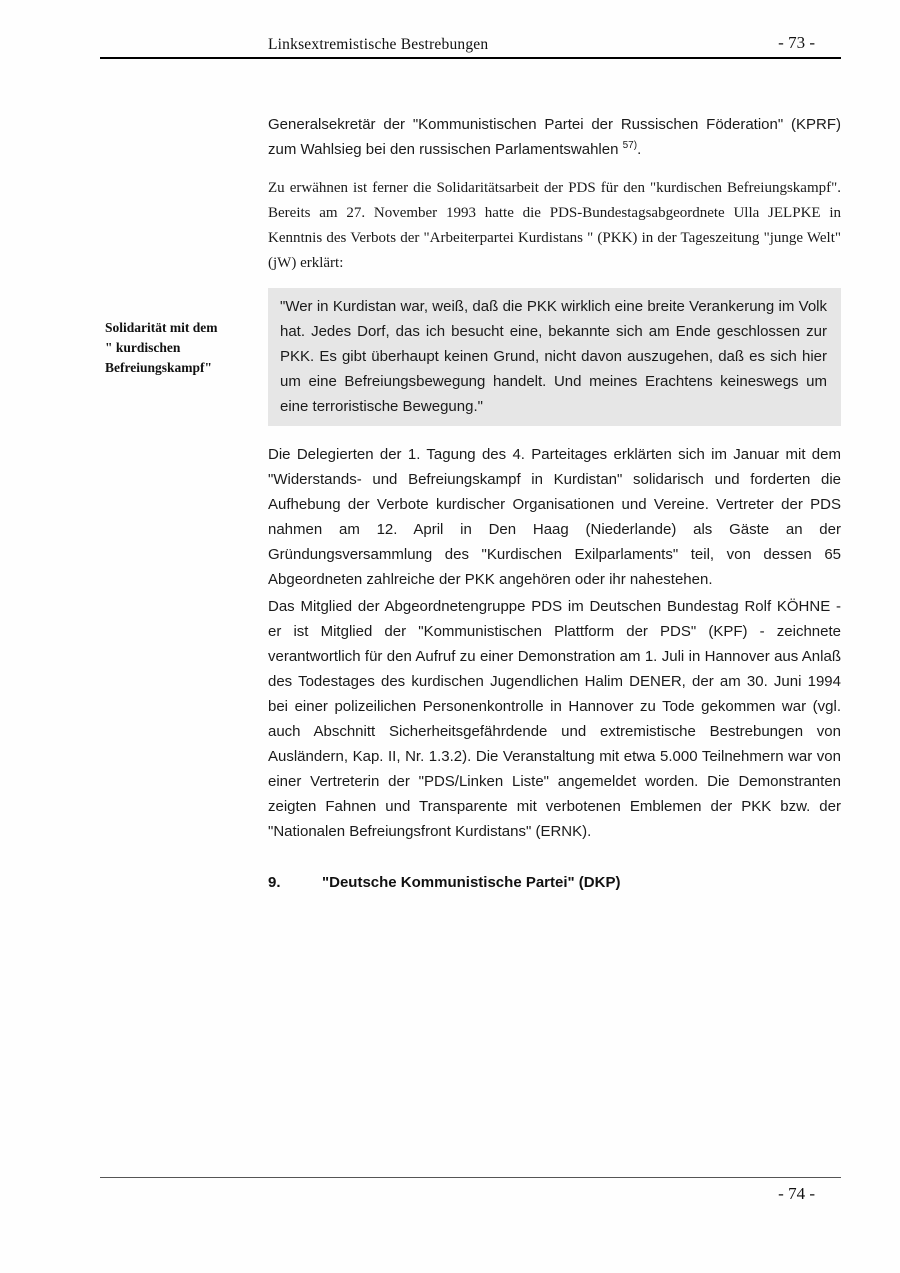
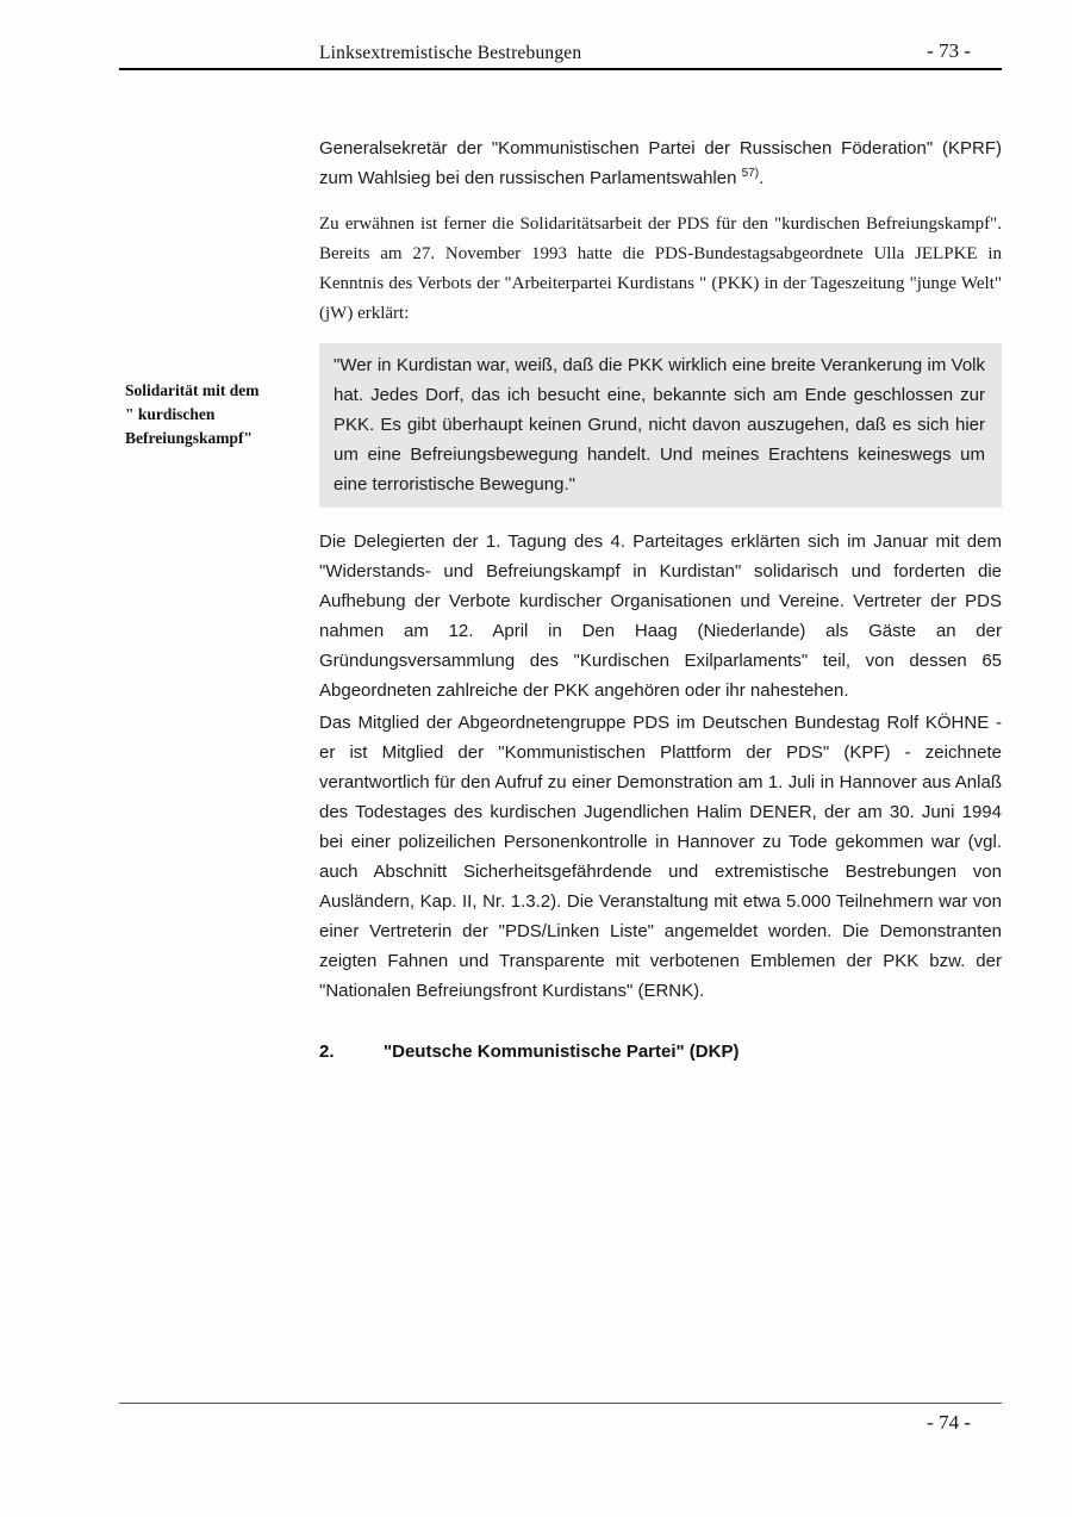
  Linksextremistische Bestrebungen
  - 73 -
  Solidarität mit dem
  " kurdischen
  Befreiungskampf"
  Generalsekretär der "Kommunistischen Partei der Russischen Föderation" (KPRF) zum Wahlsieg bei den russischen Parlamentswahlen 57).
  Zu erwähnen ist ferner die Solidaritätsarbeit der PDS für den "kurdischen Befreiungskampf". Bereits am 27. November 1993 hatte die PDS-Bundestagsabgeordnete Ulla JELPKE in Kenntnis des Verbots der "Arbeiterpartei Kurdistans " (PKK) in der Tageszeitung "junge Welt" (jW) erklärt:
  "Wer in Kurdistan war, weiß, daß die PKK wirklich eine breite Verankerung im Volk hat. Jedes Dorf, das ich besucht eine, bekannte sich am Ende geschlossen zur PKK. Es gibt überhaupt keinen Grund, nicht davon auszugehen, daß es sich hier um eine Befreiungsbewegung handelt. Und meines Erachtens keineswegs um eine terroristische Bewegung."
  Die Delegierten der 1. Tagung des 4. Parteitages erklärten sich im Januar mit dem "Widerstands- und Befreiungskampf in Kurdistan" solidarisch und forderten die Aufhebung der Verbote kurdischer Organisationen und Vereine. Vertreter der PDS nahmen am 12. April in Den Haag (Niederlande) als Gäste an der Gründungsversammlung des "Kurdischen Exilparlaments" teil, von dessen 65 Abgeordneten zahlreiche der PKK angehören oder ihr nahestehen.
  Das Mitglied der Abgeordnetengruppe PDS im Deutschen Bundestag Rolf KÖHNE - er ist Mitglied der "Kommunistischen Plattform der PDS" (KPF) - zeichnete verantwortlich für den Aufruf zu einer Demonstration am 1. Juli in Hannover aus Anlaß des Todestages des kurdischen Jugendlichen Halim DENER, der am 30. Juni 1994 bei einer polizeilichen Personenkontrolle in Hannover zu Tode gekommen war (vgl. auch Abschnitt Sicherheitsgefährdende und extremistische Bestrebungen von Ausländern, Kap. II, Nr. 1.3.2). Die Veranstaltung mit etwa 5.000 Teilnehmern war von einer Vertreterin der "PDS/Linken Liste" angemeldet worden. Die Demonstranten zeigten Fahnen und Transparente mit verbotenen Emblemen der PKK bzw. der "Nationalen Befreiungsfront Kurdistans" (ERNK).
- 9. "Deutsche Kommunistische Partei" (DKP)
+ 2. "Deutsche Kommunistische Partei" (DKP)
  - 74 -
